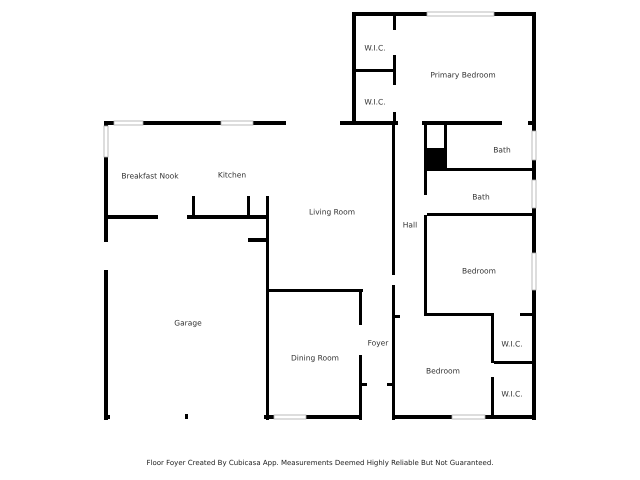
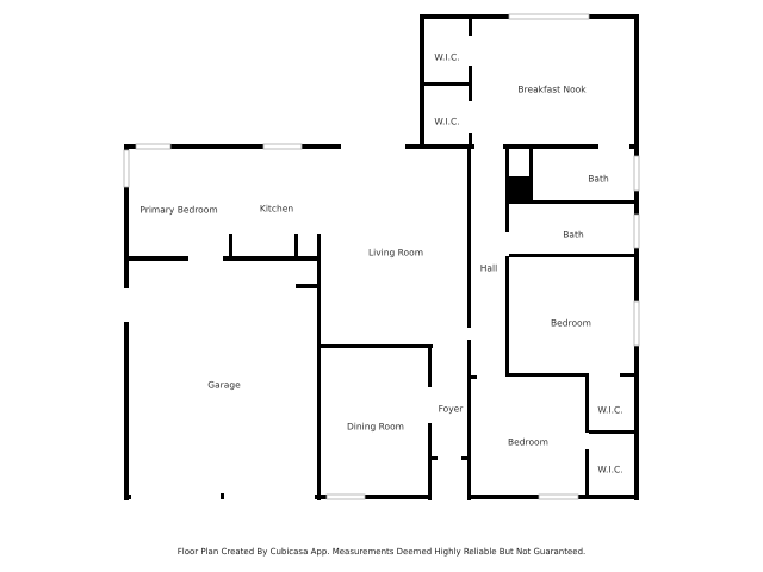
  W.I.C.
- Primary Bedroom
+ Breakfast Nook
  W.I.C.
  Bath
- Breakfast Nook
+ Primary Bedroom
  Kitchen
  Bath
  Living Room
  Hall
  Bedroom
  Garage
  Foyer
  W.I.C.
  Dining Room
  Bedroom
  W.I.C.
- Floor Foyer Created By Cubicasa App. Measurements Deemed Highly Reliable But Not Guaranteed.
+ Floor Plan Created By Cubicasa App. Measurements Deemed Highly Reliable But Not Guaranteed.
